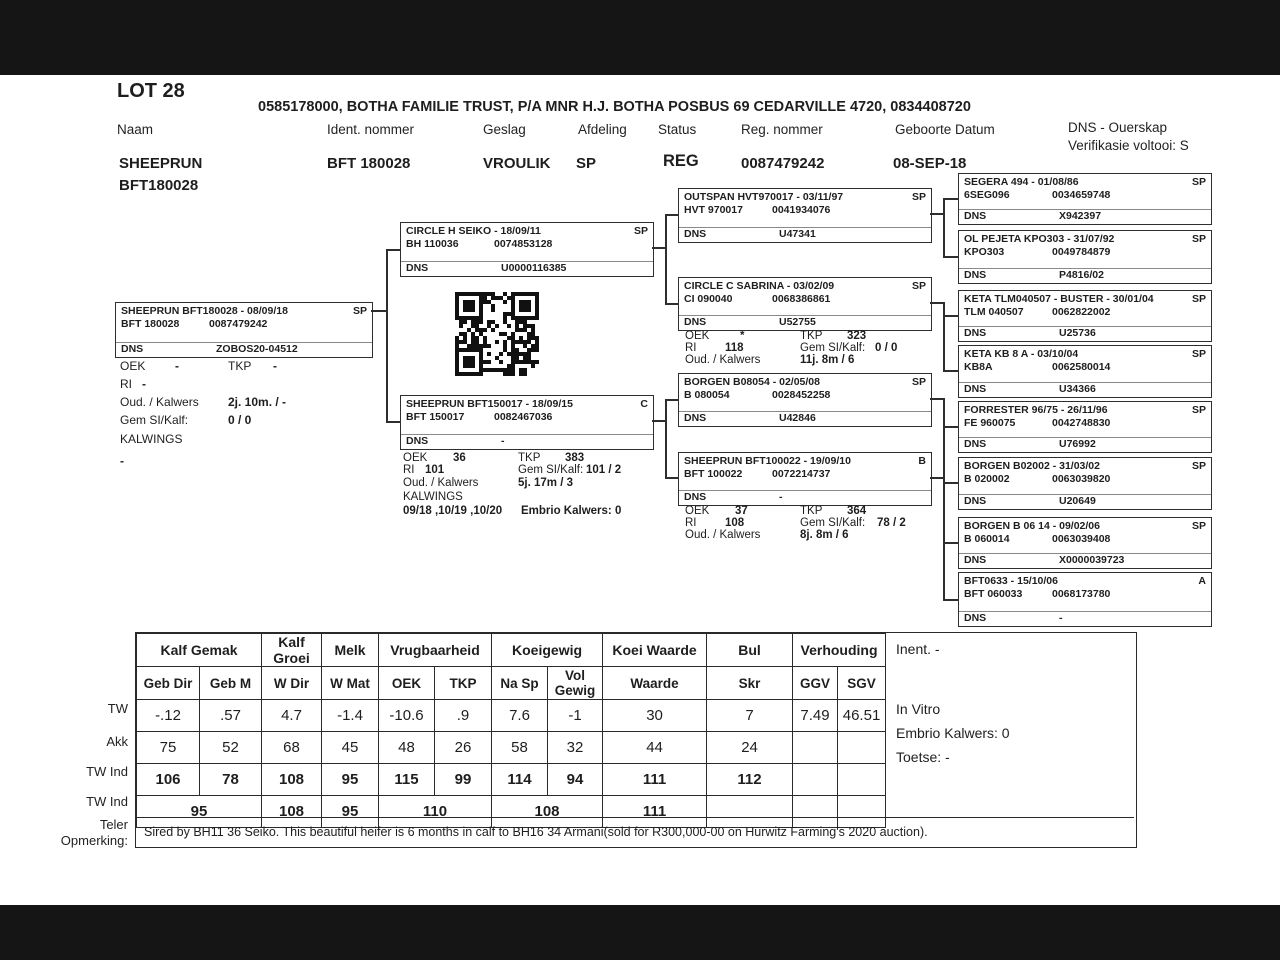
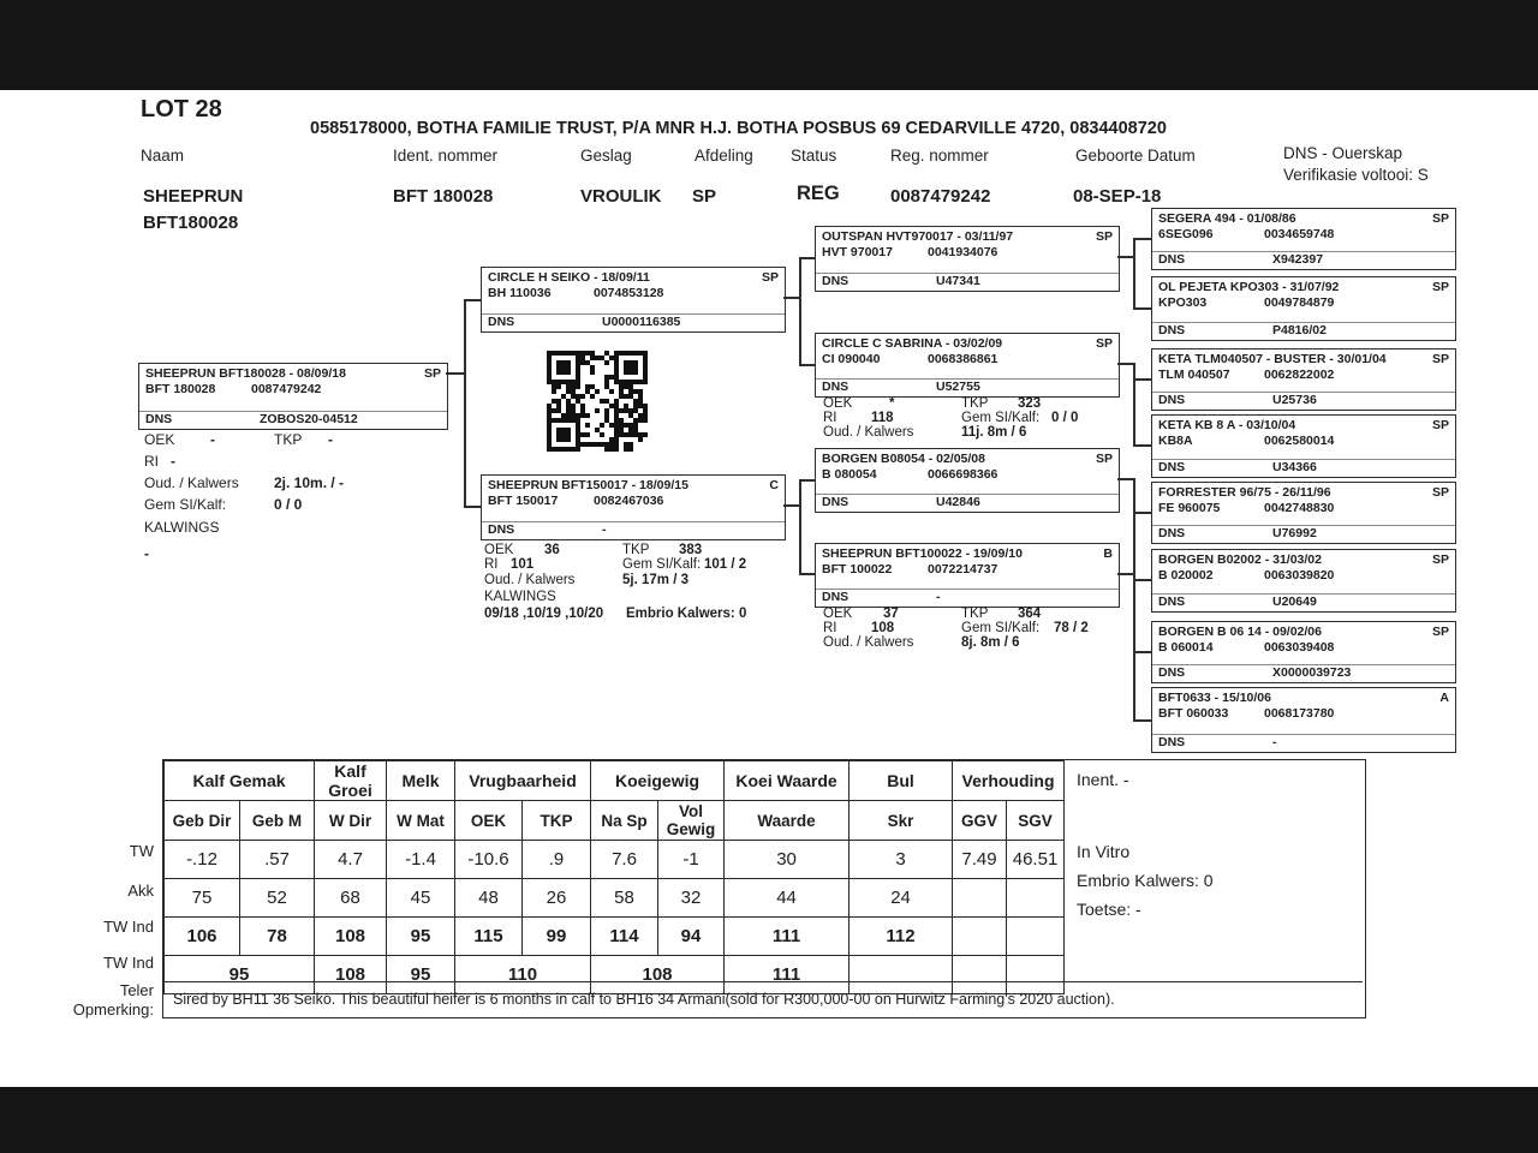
  LOT 28
  0585178000, BOTHA FAMILIE TRUST, P/A MNR H.J. BOTHA POSBUS 69 CEDARVILLE 4720, 0834408720
  Naam
  Ident. nommer
  Geslag
  Afdeling
  Status
  Reg. nommer
  Geboorte Datum
  DNS - Ouerskap
  Verifikasie voltooi: S
  SHEEPRUN
  BFT180028
  BFT 180028
  VROULIK
  SP
  REG
  0087479242
  08-SEP-18
  SHEEPRUN BFT180028 - 08/09/18
  SP
  BFT 180028
  0087479242
  DNS
  ZOBOS20-04512
  CIRCLE H SEIKO - 18/09/11
  SP
  BH 110036
  0074853128
  DNS
  U0000116385
  SHEEPRUN BFT150017 - 18/09/15
  C
  BFT 150017
  0082467036
  DNS
  -
  OUTSPAN HVT970017 - 03/11/97
  SP
  HVT 970017
  0041934076
  DNS
  U47341
  CIRCLE C SABRINA - 03/02/09
  SP
  CI 090040
  0068386861
  DNS
  U52755
  BORGEN B08054 - 02/05/08
  SP
  B 080054
- 0028452258
+ 0066698366
  DNS
  U42846
  SHEEPRUN BFT100022 - 19/09/10
  B
  BFT 100022
  0072214737
  DNS
  -
  SEGERA 494 - 01/08/86
  SP
  6SEG096
  0034659748
  DNS
  X942397
  OL PEJETA KPO303 - 31/07/92
  SP
  KPO303
  0049784879
  DNS
  P4816/02
  KETA TLM040507 - BUSTER - 30/01/04
  SP
  TLM 040507
  0062822002
  DNS
  U25736
  KETA KB 8 A - 03/10/04
  SP
  KB8A
  0062580014
  DNS
  U34366
  FORRESTER 96/75 - 26/11/96
  SP
  FE 960075
  0042748830
  DNS
  U76992
  BORGEN B02002 - 31/03/02
  SP
  B 020002
  0063039820
  DNS
  U20649
  BORGEN B 06 14 - 09/02/06
  SP
  B 060014
  0063039408
  DNS
  X0000039723
  BFT0633 - 15/10/06
  A
  BFT 060033
  0068173780
  DNS
  -
  OEK
  -
  TKP
  -
  RI
  -
  Oud. / Kalwers
  2j. 10m. / -
  Gem SI/Kalf:
  0 / 0
  KALWINGS
  -
  OEK
  36
  TKP
  383
  RI
  101
  Gem SI/Kalf:
  101 / 2
  Oud. / Kalwers
  5j. 17m / 3
  KALWINGS
  09/18 ,10/19 ,10/20
  Embrio Kalwers: 0
  OEK
  *
  TKP
  323
  RI
  118
  Gem SI/Kalf:
  0 / 0
  Oud. / Kalwers
  11j. 8m / 6
  OEK
  37
  TKP
  364
  RI
  108
  Gem SI/Kalf:
  78 / 2
  Oud. / Kalwers
  8j. 8m / 6
  TW
  Akk
  TW Ind
  TW Ind
  Teler
  Opmerking:
  Kalf Gemak	Kalf Groei	Melk	Vrugbaarheid	Koeigewig	Koei Waarde	Bul	Verhouding
  Geb Dir	Geb M	W Dir	W Mat	OEK	TKP	Na Sp	Vol Gewig	Waarde	Skr	GGV	SGV
- -.12	.57	4.7	-1.4	-10.6	.9	7.6	-1	30	7	7.49	46.51
+ -.12	.57	4.7	-1.4	-10.6	.9	7.6	-1	30	3	7.49	46.51
  75	52	68	45	48	26	58	32	44	24
  106	78	108	95	115	99	114	94	111	112
  95	108	95	110	108	111
  Inent. -
  In Vitro
  Embrio Kalwers: 0
  Toetse: -
  Sired by BH11 36 Seiko. This beautiful heifer is 6 months in calf to BH16 34 Armani(sold for R300,000-00 on Hurwitz Farming's 2020 auction).
